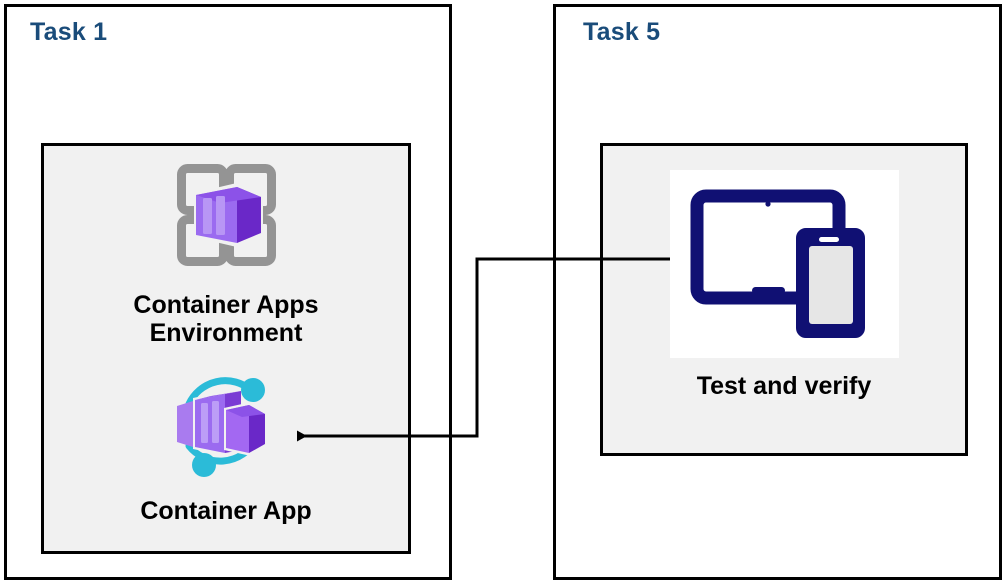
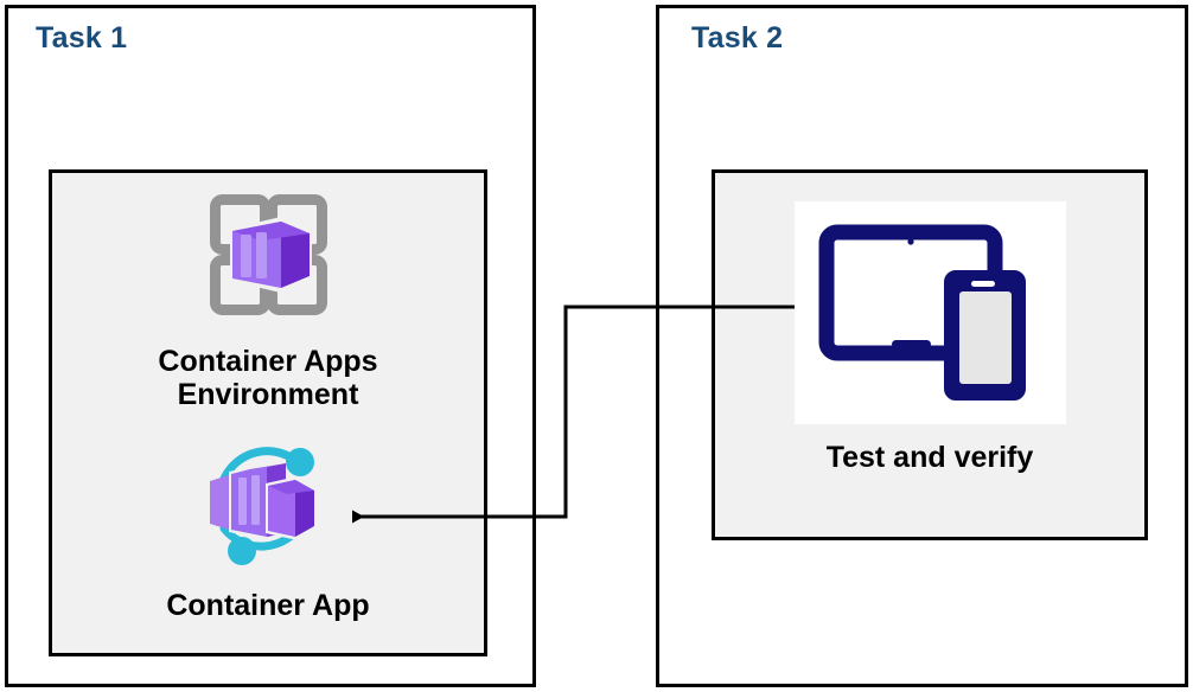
  Task 1
  Container Apps
  Environment
  Container App
- Task 5
+ Task 2
  Test and verify
